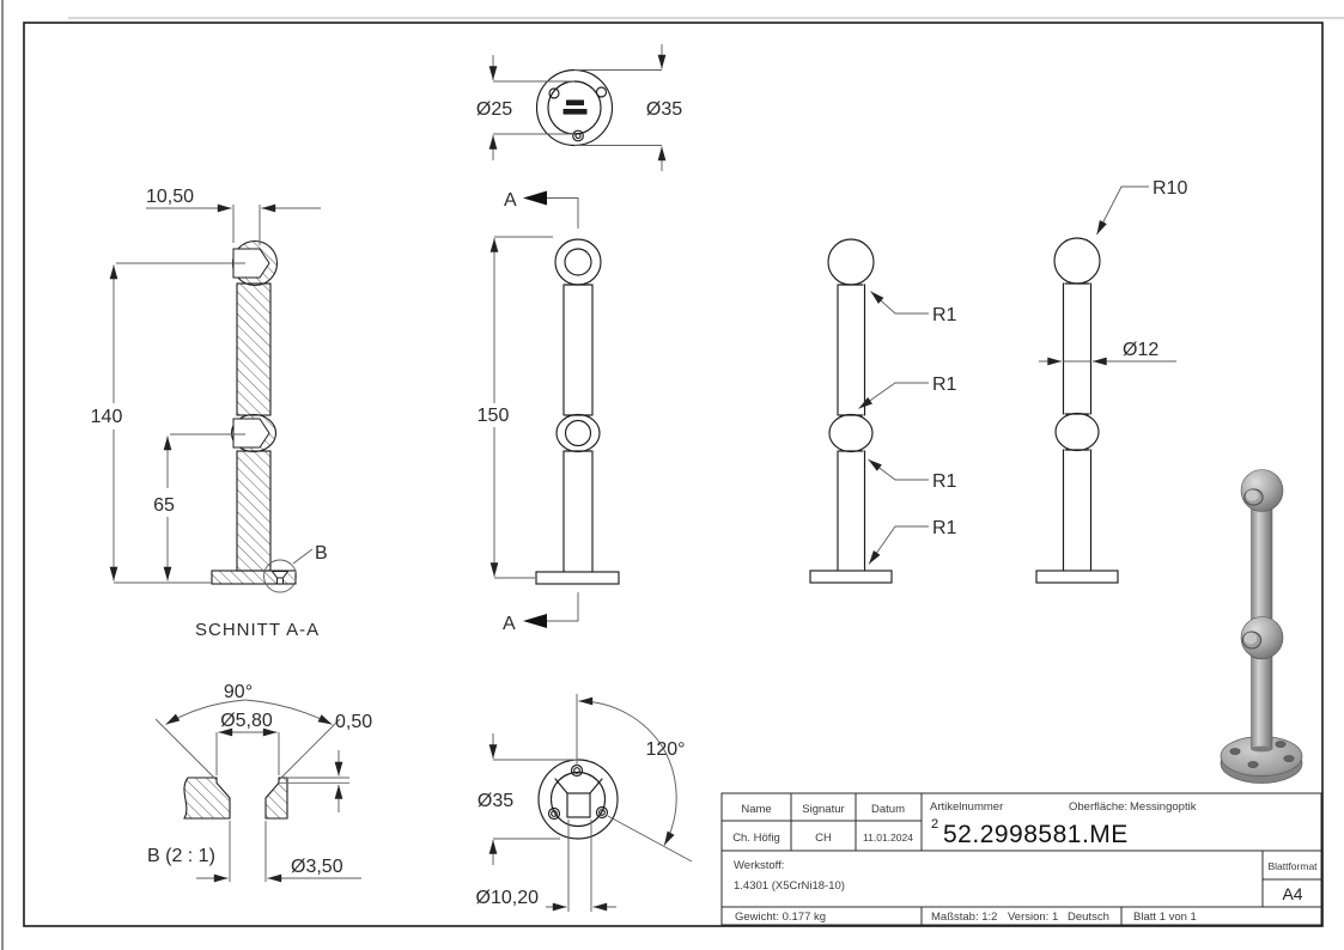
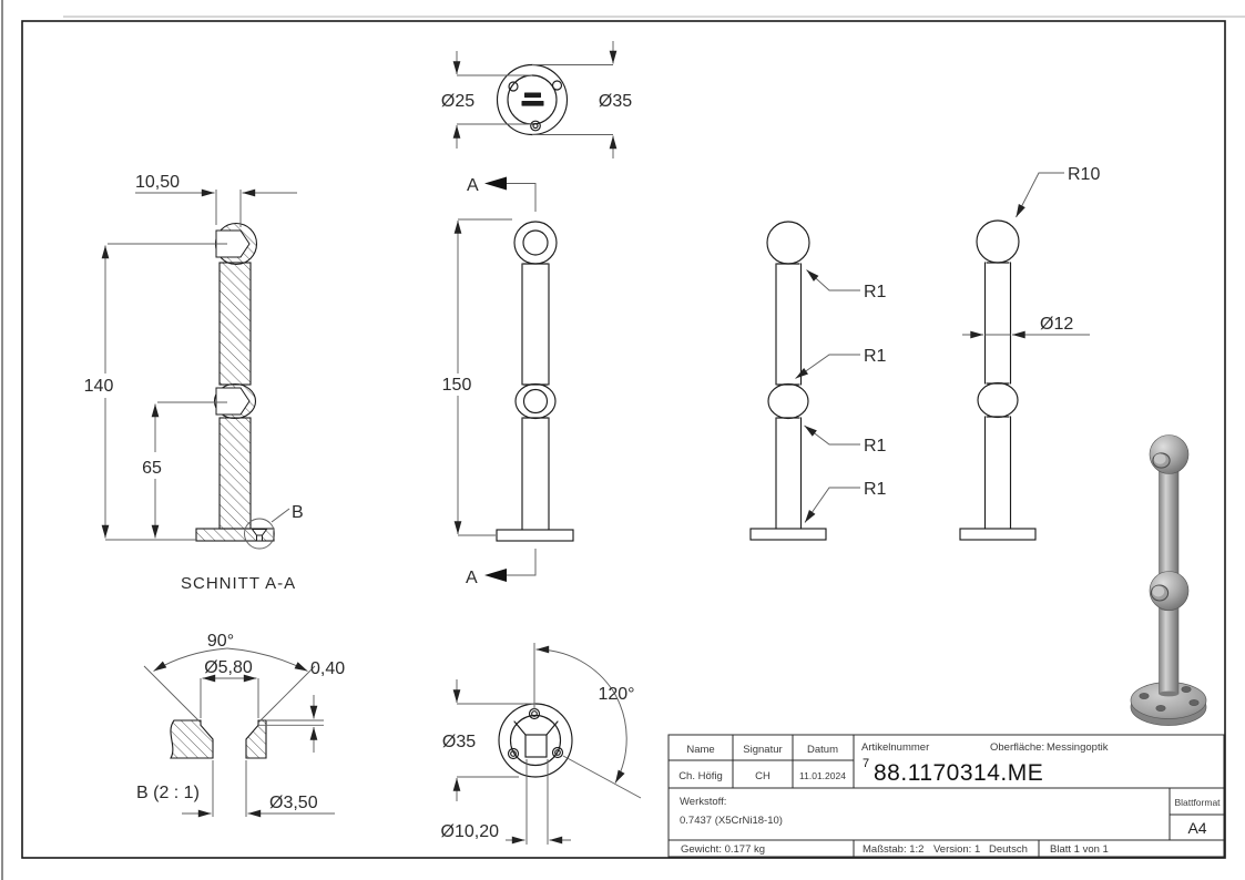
  Ø25
  Ø35
  A
  A
  150
  B
  10,50
  140
  65
  SCHNITT A-A
  R1
  R1
  R1
  R1
  R10
  Ø12
  90°
  Ø5,80
- 0,50
+ 0,40
  Ø3,50
  B (2 : 1)
  Ø35
  120°
  Ø10,20
  Name
  Signatur
  Datum
  Ch. Höfig
  CH
  11.01.2024
  Artikelnummer
  Oberfläche:
  Messingoptik
- 2
+ 7
- 52.2998581.ME
+ 88.1170314.ME
  Werkstoff:
- 1.4301 (X5CrNi18-10)
+ 0.7437 (X5CrNi18-10)
  Gewicht: 0.177 kg
  Maßstab: 1:2
  Version: 1
  Deutsch
  Blatt 1 von 1
  Blattformat
  A4
